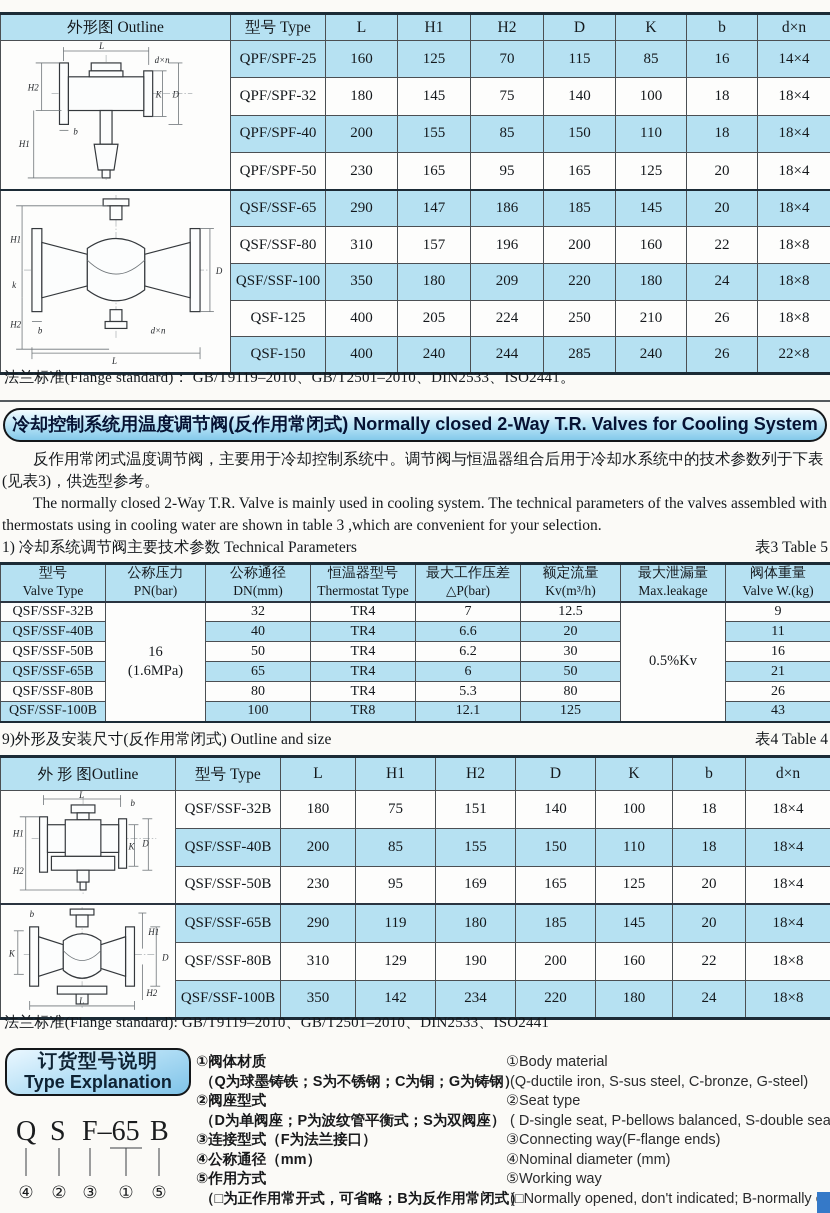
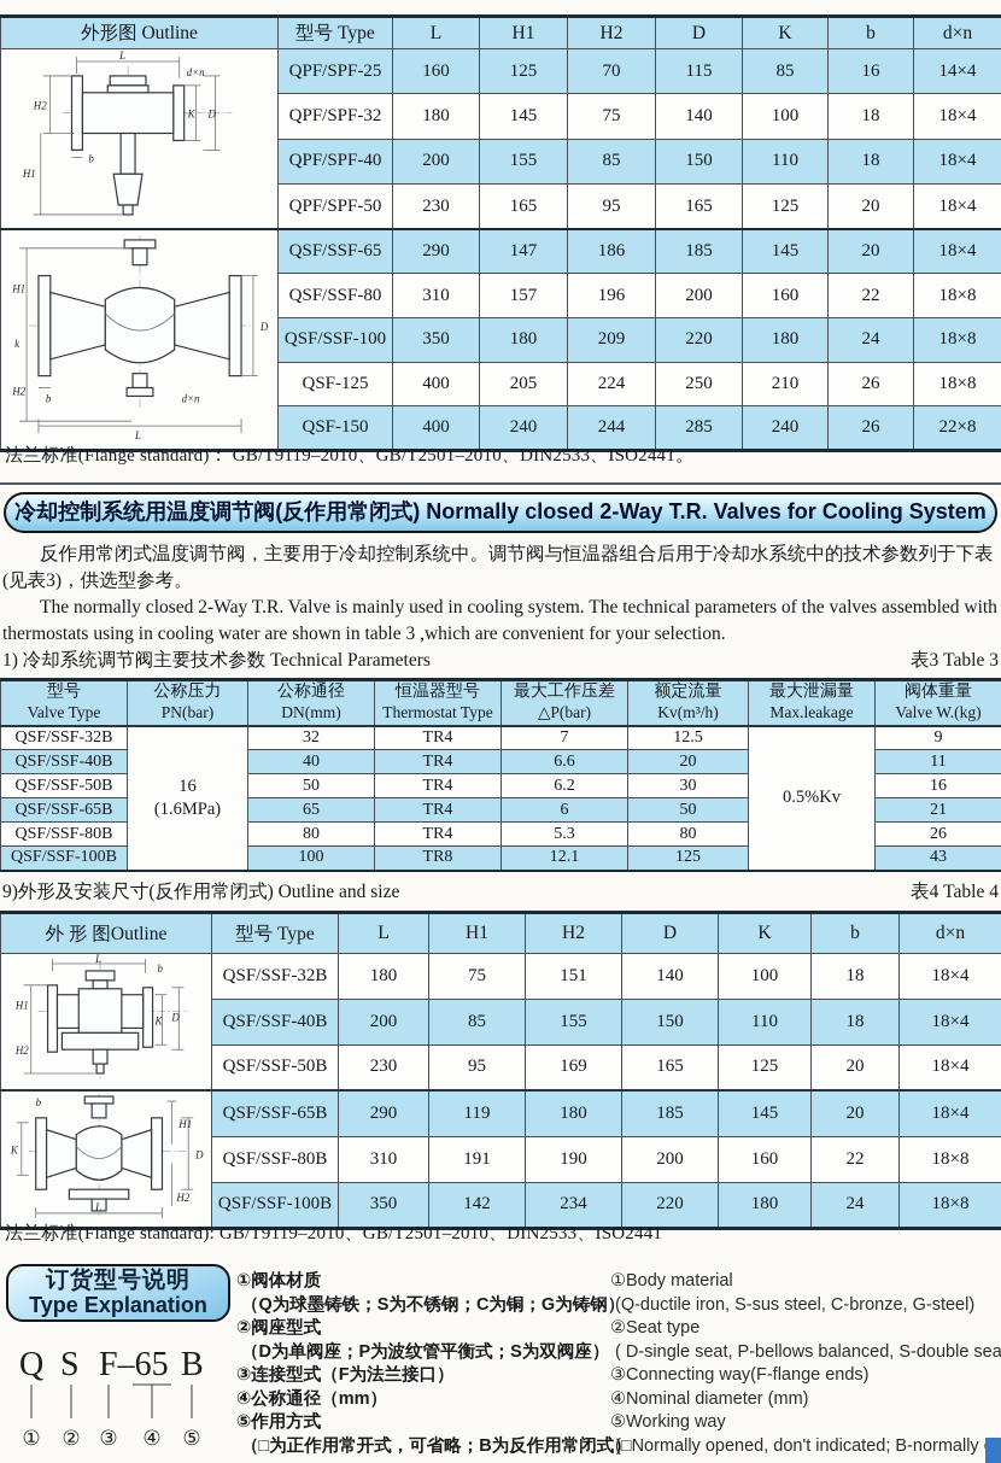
  外形图 Outline	型号 Type	L	H1	H2	D	K	b	d×n
  L d×n H2 H1 K D b	QPF/SPF-25	160	125	70	115	85	16	14×4
  QPF/SPF-32	180	145	75	140	100	18	18×4
  QPF/SPF-40	200	155	85	150	110	18	18×4
  QPF/SPF-50	230	165	95	165	125	20	18×4
  H1 k H2 D b d×n L	QSF/SSF-65	290	147	186	185	145	20	18×4
  QSF/SSF-80	310	157	196	200	160	22	18×8
  QSF/SSF-100	350	180	209	220	180	24	18×8
  QSF-125	400	205	224	250	210	26	18×8
  QSF-150	400	240	244	285	240	26	22×8
  法兰标准(Flange standard)： GB/T9119–2010、GB/T2501–2010、DIN2533、ISO2441。
  冷却控制系统用温度调节阀(反作用常闭式) Normally closed 2-Way T.R. Valves for Cooling System
  反作用常闭式温度调节阀，主要用于冷却控制系统中。调节阀与恒温器组合后用于冷却水系统中的技术参数列于下表(见表3)，供选型参考。
  The normally closed 2-Way T.R. Valve is mainly used in cooling system. The technical parameters of the valves assembled with thermostats using in cooling water are shown in table 3 ,which are convenient for your selection.
  1) 冷却系统调节阀主要技术参数 Technical Parameters
- 表3 Table 5
+ 表3 Table 3
  型号Valve Type	公称压力PN(bar)	公称通径DN(mm)	恒温器型号Thermostat Type	最大工作压差△P(bar)	额定流量Kv(m³/h)	最大泄漏量Max.leakage	阀体重量Valve W.(kg)
  QSF/SSF-32B	16(1.6MPa)	32	TR4	7	12.5	0.5%Kv	9
  QSF/SSF-40B	40	TR4	6.6	20	11
  QSF/SSF-50B	50	TR4	6.2	30	16
  QSF/SSF-65B	65	TR4	6	50	21
  QSF/SSF-80B	80	TR4	5.3	80	26
  QSF/SSF-100B	100	TR8	12.1	125	43
  9)外形及安装尺寸(反作用常闭式) Outline and size
  表4 Table 4
  外 形 图Outline	型号 Type	L	H1	H2	D	K	b	d×n
  L b H1 H2 K D	QSF/SSF-32B	180	75	151	140	100	18	18×4
  QSF/SSF-40B	200	85	155	150	110	18	18×4
  QSF/SSF-50B	230	95	169	165	125	20	18×4
  b K H1 D H2 L	QSF/SSF-65B	290	119	180	185	145	20	18×4
- QSF/SSF-80B	310	129	190	200	160	22	18×8
+ QSF/SSF-80B	310	191	190	200	160	22	18×8
  QSF/SSF-100B	350	142	234	220	180	24	18×8
  法兰标准(Flange standard): GB/T9119–2010、GB/T2501–2010、DIN2533、ISO2441
  订货型号说明
  Type Explanation
  Q
  S
  F–65
  B
- ④
+ ①
  ②
  ③
- ①
+ ④
  ⑤
  ①阀体材质
  （Q为球墨铸铁；S为不锈钢；C为铜；G为铸钢
  ②阀座型式
  （D为单阀座；P为波纹管平衡式；S为双阀座）
  ③连接型式（F为法兰接口）
  ④公称通径（mm）
  ⑤作用方式
  （□为正作用常开式，可省略；B为反作用常闭式
  ①Body material
  (Q-ductile iron, S-sus steel, C-bronze, G-steel)
  ②Seat type
  ( D-single seat, P-bellows balanced, S-double sea
  ③Connecting way(F-flange ends)
  ④Nominal diameter (mm)
  ⑤Working way
  (□Normally opened, don't indicated; B-normally
